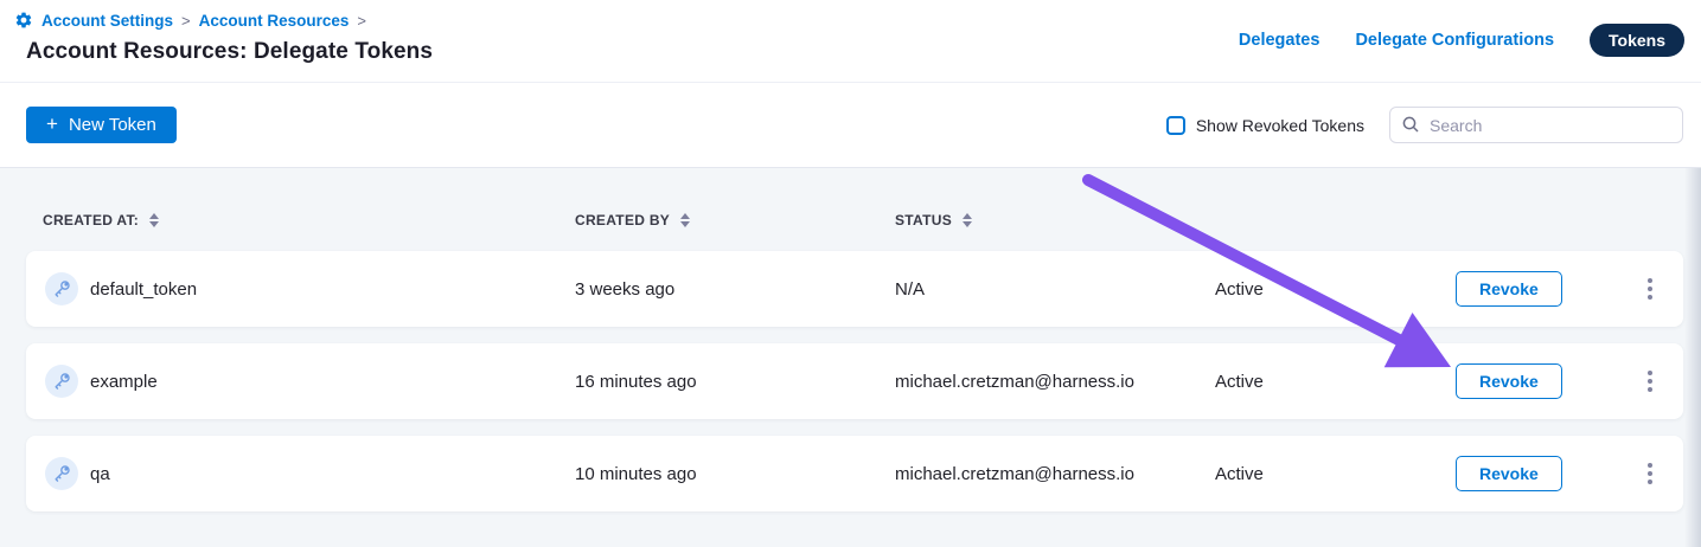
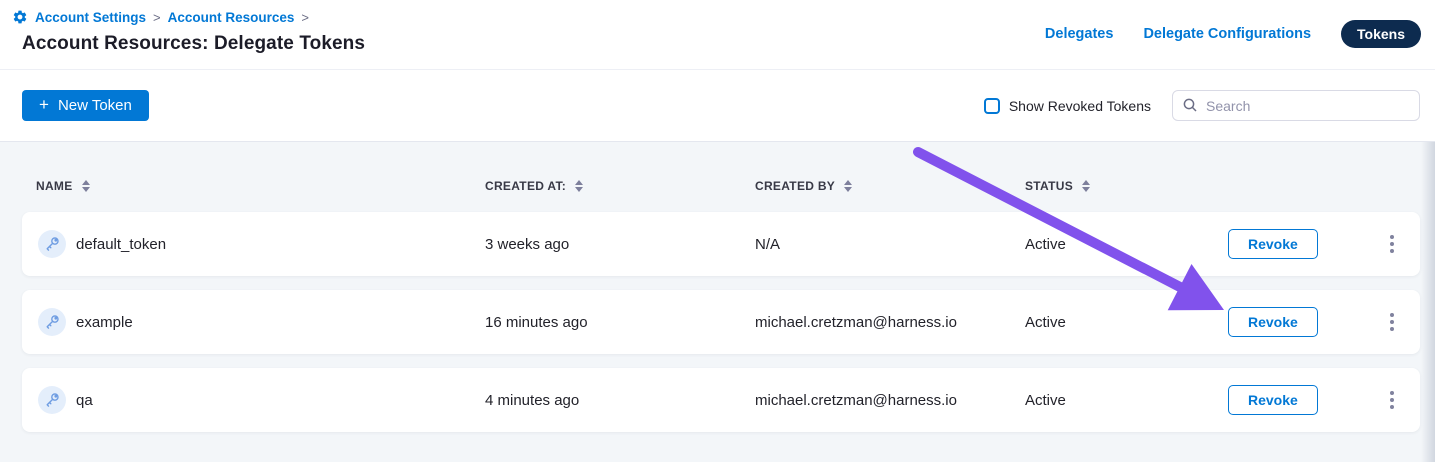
  Account Settings
  >
  Account Resources
  >
  Account Resources: Delegate Tokens
  Delegates
  Delegate Configurations
  Tokens
  +
  New Token
  Show Revoked Tokens
  Search
+ NAME
  CREATED AT:
  CREATED BY
  STATUS
  default_token
  3 weeks ago
  N/A
  Active
  Revoke
  example
  16 minutes ago
  michael.cretzman@harness.io
  Active
  Revoke
  qa
- 10 minutes ago
+ 4 minutes ago
  michael.cretzman@harness.io
  Active
  Revoke
